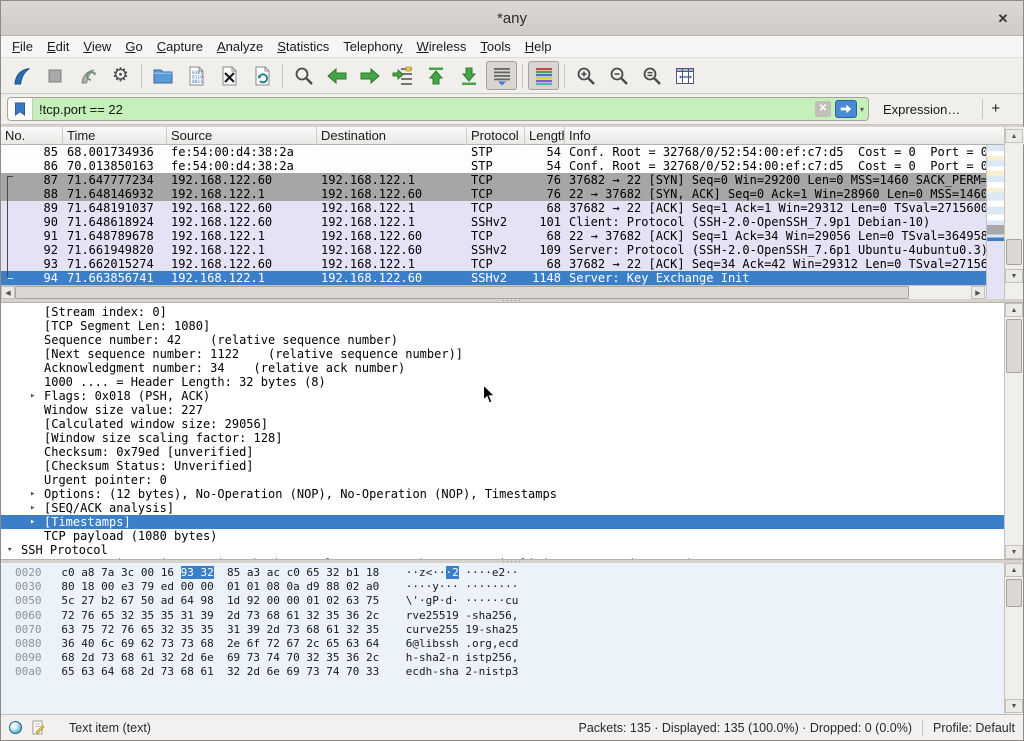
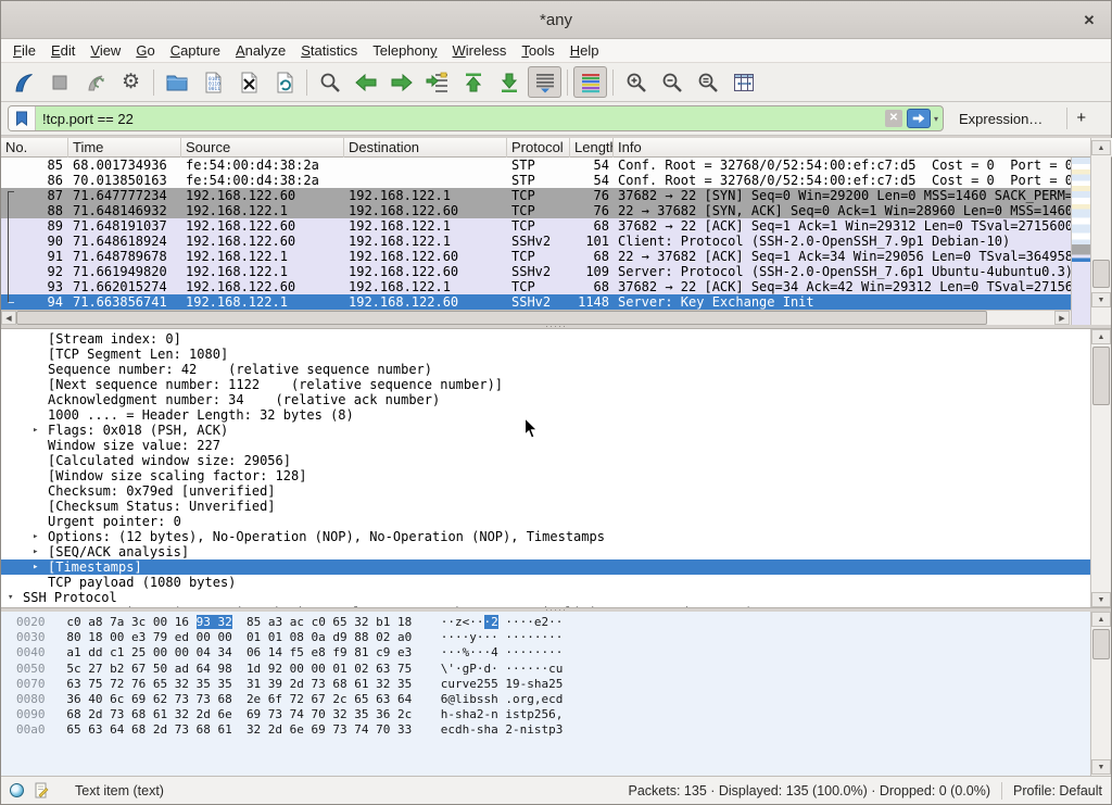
  *any
  ✕
  File
  Edit
  View
  Go
  Capture
  Analyze
  Statistics
  Telephony
  Wireless
  Tools
  Help
  ⚙
  !tcp.port == 22
  ✕
  ▾
  Expression…
  +
  No.
  Time
  Source
  Destination
  Protocol
  Lengt
  Info
  85
  68.001734936
  fe:54:00:d4:38:2a
  STP
  54
  Conf. Root = 32768/0/52:54:00:ef:c7:d5 Cost = 0 Port = 0
  86
  70.013850163
  fe:54:00:d4:38:2a
  STP
  54
  Conf. Root = 32768/0/52:54:00:ef:c7:d5 Cost = 0 Port = 0
  87
  71.647777234
  192.168.122.60
  192.168.122.1
  TCP
  76
  88
  71.648146932
  192.168.122.1
  192.168.122.60
  TCP
  76
  89
  71.648191037
  192.168.122.60
  192.168.122.1
  TCP
  68
  37682 → 22 [ACK] Seq=1 Ack=1 Win=29312 Len=0 TSval=2715600
  90
  71.648618924
  192.168.122.60
  192.168.122.1
  SSHv2
  101
  Client: Protocol (SSH-2.0-OpenSSH_7.9p1 Debian-10)
  91
  71.648789678
  192.168.122.1
  192.168.122.60
  TCP
  68
  22 → 37682 [ACK] Seq=1 Ack=34 Win=29056 Len=0 TSval=364958
  92
  71.661949820
  192.168.122.1
  192.168.122.60
  SSHv2
  109
  Server: Protocol (SSH-2.0-OpenSSH_7.6p1 Ubuntu-4ubuntu0.3)
  93
  71.662015274
  192.168.122.60
  192.168.122.1
  TCP
  68
  37682 → 22 [ACK] Seq=34 Ack=42 Win=29312 Len=0 TSval=27156
  94
  71.663856741
  192.168.122.1
  192.168.122.60
  SSHv2
  1148
  Server: Key Exchange Init
  ·····
  [Stream index: 0]
  [TCP Segment Len: 1080]
  Sequence number: 42 (relative sequence number)
  [Next sequence number: 1122 (relative sequence number)]
  Acknowledgment number: 34 (relative ack number)
  1000 .... = Header Length: 32 bytes (8)
  ▸
  Flags: 0x018 (PSH, ACK)
  Window size value: 227
  [Calculated window size: 29056]
  [Window size scaling factor: 128]
  Checksum: 0x79ed [unverified]
  [Checksum Status: Unverified]
  Urgent pointer: 0
  ▸
  Options: (12 bytes), No-Operation (NOP), No-Operation (NOP), Timestamps
  ▸
  [SEQ/ACK analysis]
  ▸
  [Timestamps]
  TCP payload (1080 bytes)
  ▾
  SSH Protocol
  ·····
  0020 c0 a8 7a 3c 00 16 93 32 85 a3 ac c0 65 32 b1 18 ··z<···2 ····e2··
  0030 80 18 00 e3 79 ed 00 00 01 01 08 0a d9 88 02 a0 ····y··· ········
+ 0040 a1 dd c1 25 00 00 04 34 06 14 f5 e8 f9 81 c9 e3 ···%···4 ········
  0050 5c 27 b2 67 50 ad 64 98 1d 92 00 00 01 02 63 75 \'·gP·d· ······cu
- 0060 72 76 65 32 35 35 31 39 2d 73 68 61 32 35 36 2c rve25519 -sha256,
  0070 63 75 72 76 65 32 35 35 31 39 2d 73 68 61 32 35 curve255 19-sha25
  0080 36 40 6c 69 62 73 73 68 2e 6f 72 67 2c 65 63 64 6@libssh .org,ecd
  0090 68 2d 73 68 61 32 2d 6e 69 73 74 70 32 35 36 2c h-sha2-n istp256,
  00a0 65 63 64 68 2d 73 68 61 32 2d 6e 69 73 74 70 33 ecdh-sha 2-nistp3
  Text item (text)
  Packets: 135 · Displayed: 135 (100.0%) · Dropped: 0 (0.0%)
  Profile: Default
